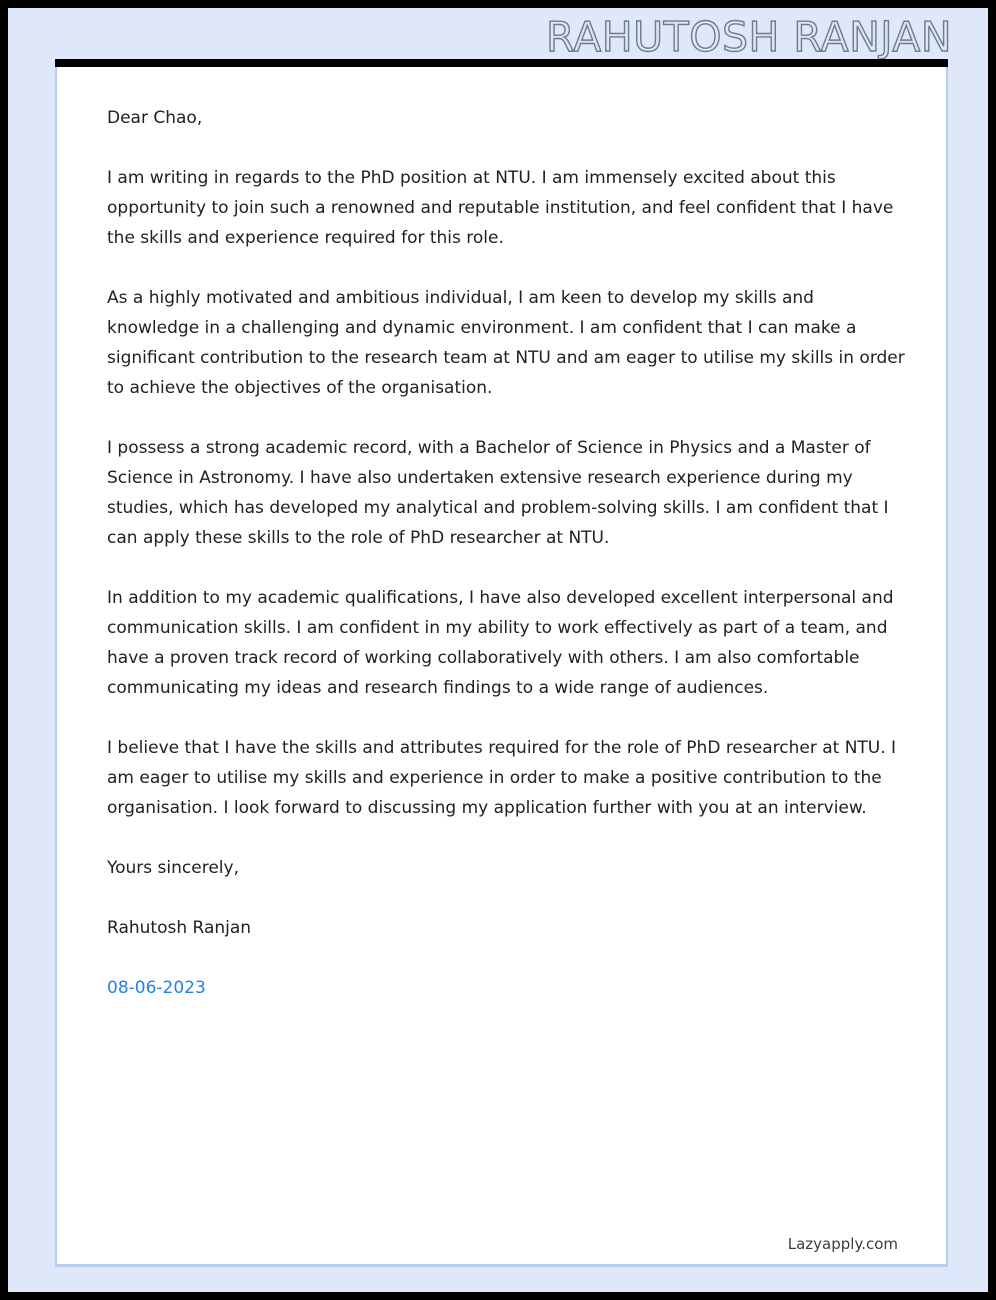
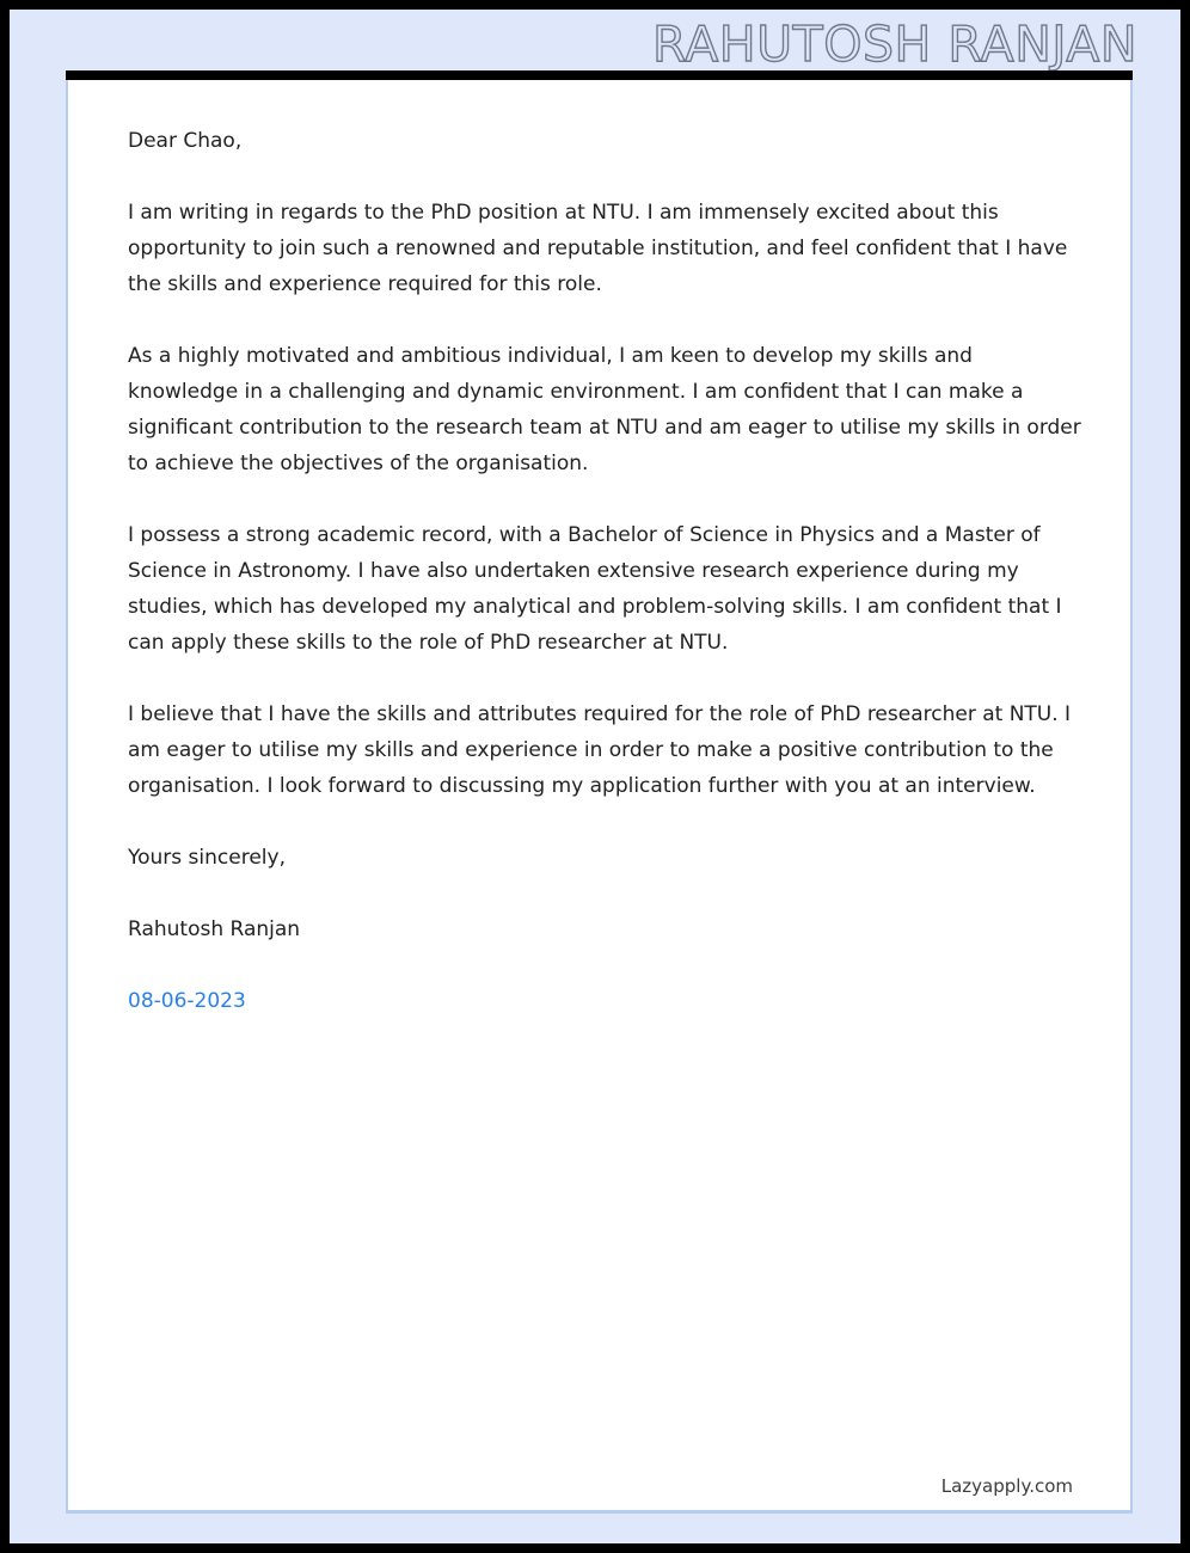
  RAHUTOSH RANJAN
  Dear Chao,
  I am writing in regards to the PhD position at NTU. I am immensely excited about this opportunity to join such a renowned and reputable institution, and feel confident that I have the skills and experience required for this role.
  As a highly motivated and ambitious individual, I am keen to develop my skills and knowledge in a challenging and dynamic environment. I am confident that I can make a significant contribution to the research team at NTU and am eager to utilise my skills in order to achieve the objectives of the organisation.
  I possess a strong academic record, with a Bachelor of Science in Physics and a Master of Science in Astronomy. I have also undertaken extensive research experience during my studies, which has developed my analytical and problem-solving skills. I am confident that I can apply these skills to the role of PhD researcher at NTU.
- In addition to my academic qualifications, I have also developed excellent interpersonal and communication skills. I am confident in my ability to work effectively as part of a team, and have a proven track record of working collaboratively with others. I am also comfortable communicating my ideas and research findings to a wide range of audiences.
  I believe that I have the skills and attributes required for the role of PhD researcher at NTU. I am eager to utilise my skills and experience in order to make a positive contribution to the organisation. I look forward to discussing my application further with you at an interview.
  Yours sincerely,
  Rahutosh Ranjan
  08-06-2023
  Lazyapply.com
